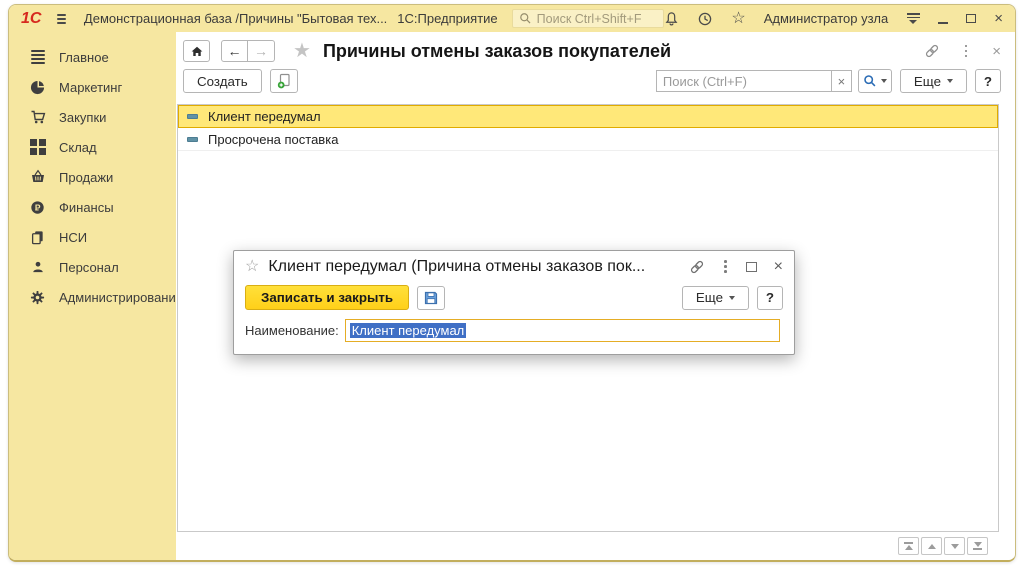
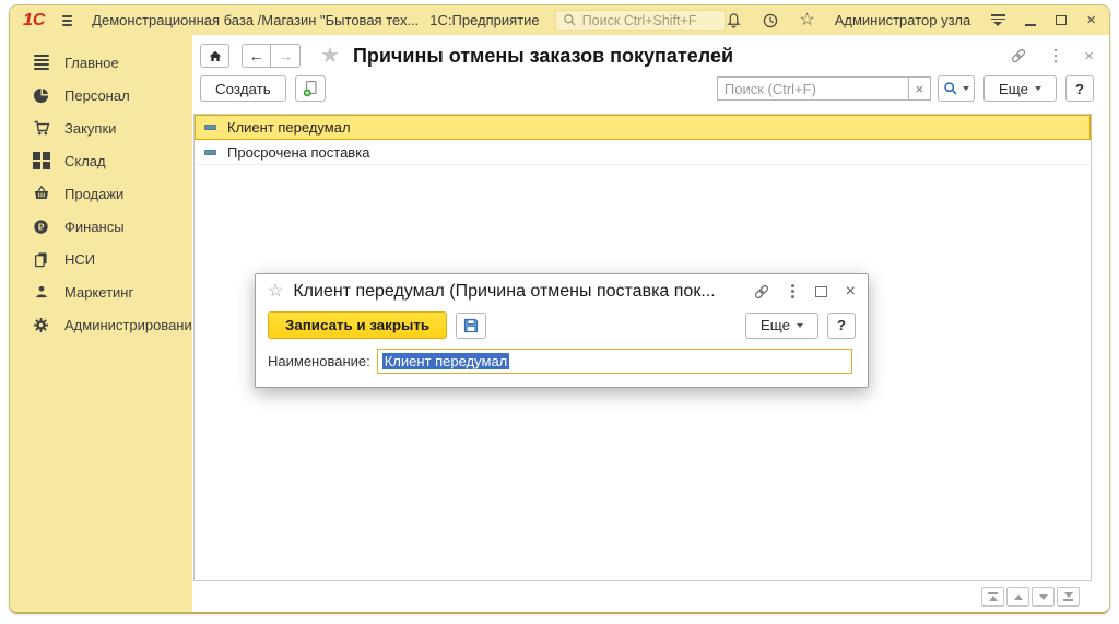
  1С
- Демонстрационная база /Причины "Бытовая тех...
+ Демонстрационная база /Магазин "Бытовая тех...
  1С:Предприятие
  Поиск Ctrl+Shift+F
  ☆
  Администратор узла
  ×
  Главное
- Маркетинг
+ Персонал
  Закупки
  Склад
  Продажи
  Р
  Финансы
  НСИ
- Персонал
+ Маркетинг
  Администрировани
  ←
  →
  ★
  Причины отмены заказов покупателей
  ×
  Создать
  Поиск (Ctrl+F)
  ×
  Еще
  ?
  Клиент передумал
  Просрочена поставка
  ☆
- Клиент передумал (Причина отмены заказов пок...
+ Клиент передумал (Причина отмены поставка пок...
  ×
  Записать и закрыть
  Еще
  ?
  Наименование:
  Клиент передумал
